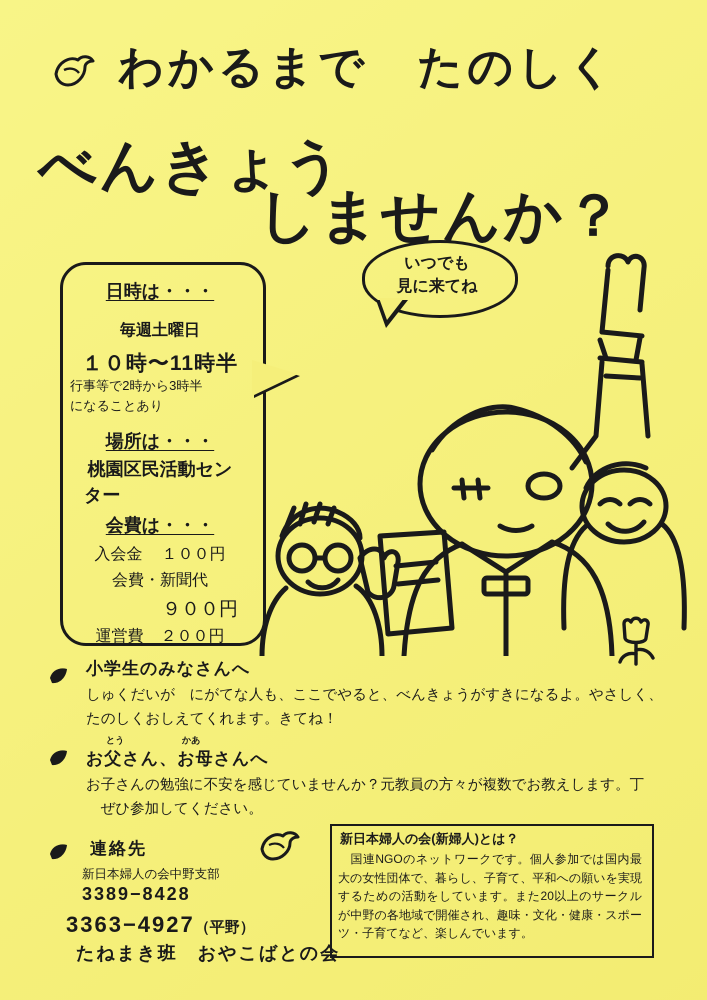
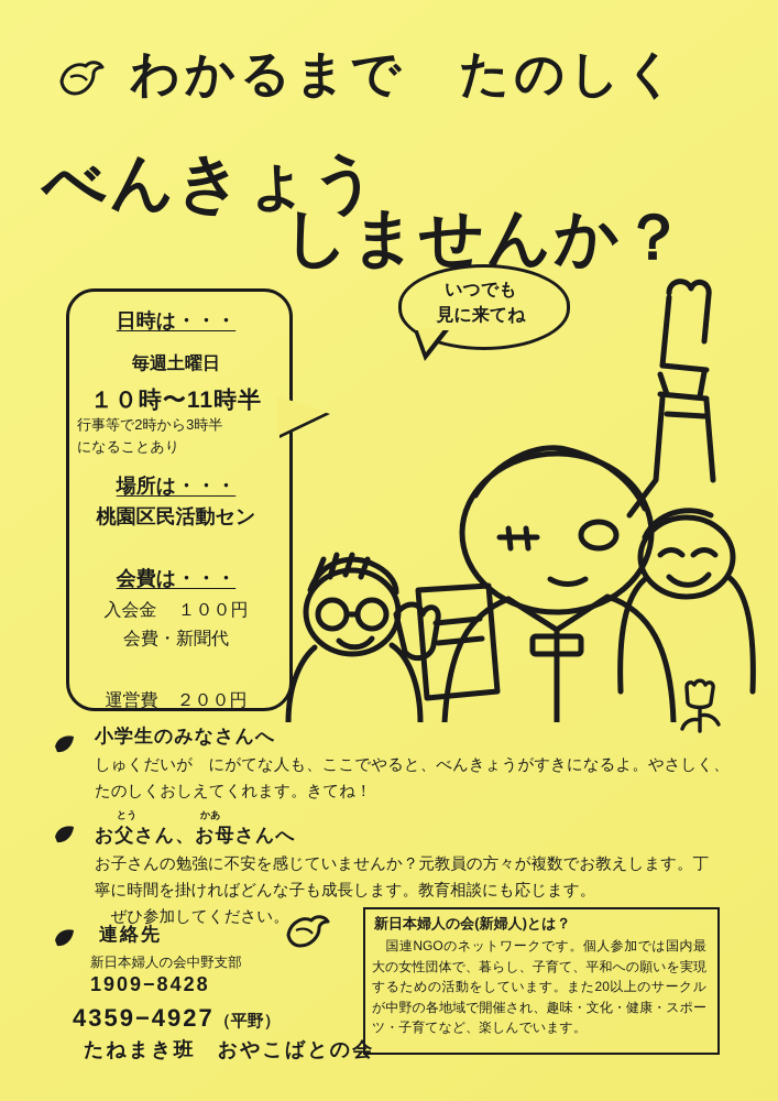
  わかるまで たのしく
  べんきょう
  しませんか？
  いつでも
  見に来てね
  日時は・・・
  毎週土曜日
  １０時〜11時半
  場所は・・・
  桃園区民活動セン
- ター
  会費は・・・
  入会金 １００円
  会費・新聞代
- ９００円
  運営費 ２００円
  行事等で2時から3時半
  になることあり
  小学生のみなさんへ
  しゅくだいが にがてな人も、ここでやると、べんきょうがすきになるよ。やさしく、
  たのしくおしえてくれます。きてね！
  とう
  かあ
  お父さん、お母さんへ
  お子さんの勉強に不安を感じていませんか？元教員の方々が複数でお教えします。丁
+ 寧に時間を掛ければどんな子も成長します。教育相談にも応じます。
  ぜひ参加してください。
  連絡先
  新日本婦人の会中野支部
- 3389−8428
+ 1909−8428
- 3363−4927（平野）
+ 4359−4927（平野）
  たねまき班 おやこばとの会
  新日本婦人の会(新婦人)とは？
  国連NGOのネットワークです。個人参加では国内最大の女性団体で、暮らし、子育て、平和への願いを実現するための活動をしています。また20以上のサークルが中野の各地域で開催され、趣味・文化・健康・スポーツ・子育てなど、楽しんでいます。
